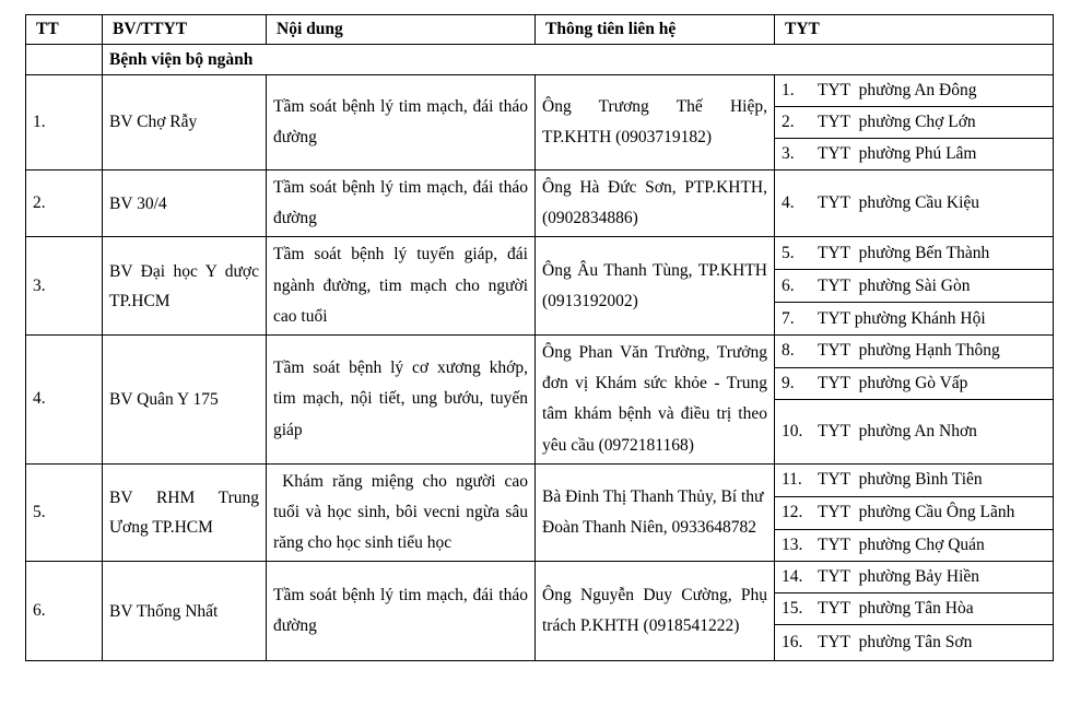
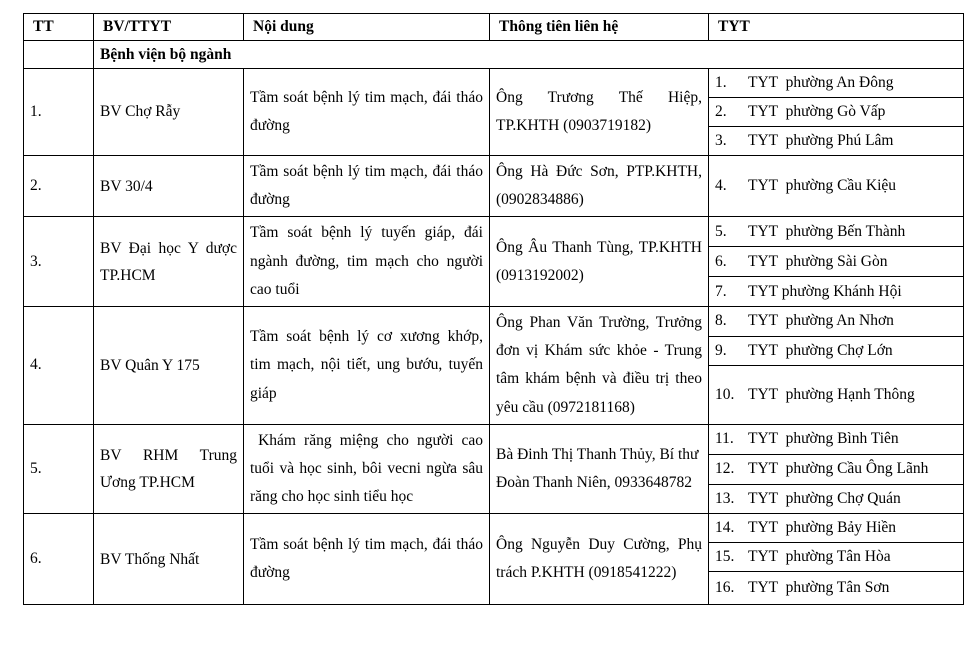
  TT	BV/TTYT	Nội dung	Thông tiên liên hệ	TYT
  	Bệnh viện bộ ngành
  1.	BV Chợ Rẫy	Tầm soát bệnh lý tim mạch, đái tháo đường	Ông Trương Thế Hiệp, TP.KHTH (0903719182)	1. TYT phường An Đông
- 2. TYT phường Chợ Lớn
+ 2. TYT phường Gò Vấp
  3. TYT phường Phú Lâm
  2.	BV 30/4	Tầm soát bệnh lý tim mạch, đái tháo đường	Ông Hà Đức Sơn, PTP.KHTH, (0902834886)	4. TYT phường Cầu Kiệu
  3.	BV Đại học Y dược TP.HCM	Tầm soát bệnh lý tuyến giáp, đái ngành đường, tim mạch cho người cao tuổi	Ông Âu Thanh Tùng, TP.KHTH (0913192002)	5. TYT phường Bến Thành
  6. TYT phường Sài Gòn
  7. TYT phường Khánh Hội
- 4.	BV Quân Y 175	Tầm soát bệnh lý cơ xương khớp, tim mạch, nội tiết, ung bướu, tuyến giáp	Ông Phan Văn Trường, Trưởng đơn vị Khám sức khỏe - Trung tâm khám bệnh và điều trị theo yêu cầu (0972181168)	8. TYT phường Hạnh Thông
+ 4.	BV Quân Y 175	Tầm soát bệnh lý cơ xương khớp, tim mạch, nội tiết, ung bướu, tuyến giáp	Ông Phan Văn Trường, Trưởng đơn vị Khám sức khỏe - Trung tâm khám bệnh và điều trị theo yêu cầu (0972181168)	8. TYT phường An Nhơn
- 9. TYT phường Gò Vấp
+ 9. TYT phường Chợ Lớn
- 10. TYT phường An Nhơn
+ 10. TYT phường Hạnh Thông
  5.	BV RHM Trung Ương TP.HCM	Khám răng miệng cho người cao tuổi và học sinh, bôi vecni ngừa sâu răng cho học sinh tiểu học	Bà Đinh Thị Thanh Thủy, Bí thư Đoàn Thanh Niên, 0933648782	11. TYT phường Bình Tiên
  12. TYT phường Cầu Ông Lãnh
  13. TYT phường Chợ Quán
  6.	BV Thống Nhất	Tầm soát bệnh lý tim mạch, đái tháo đường	Ông Nguyễn Duy Cường, Phụ trách P.KHTH (0918541222)	14. TYT phường Bảy Hiền
  15. TYT phường Tân Hòa
  16. TYT phường Tân Sơn
